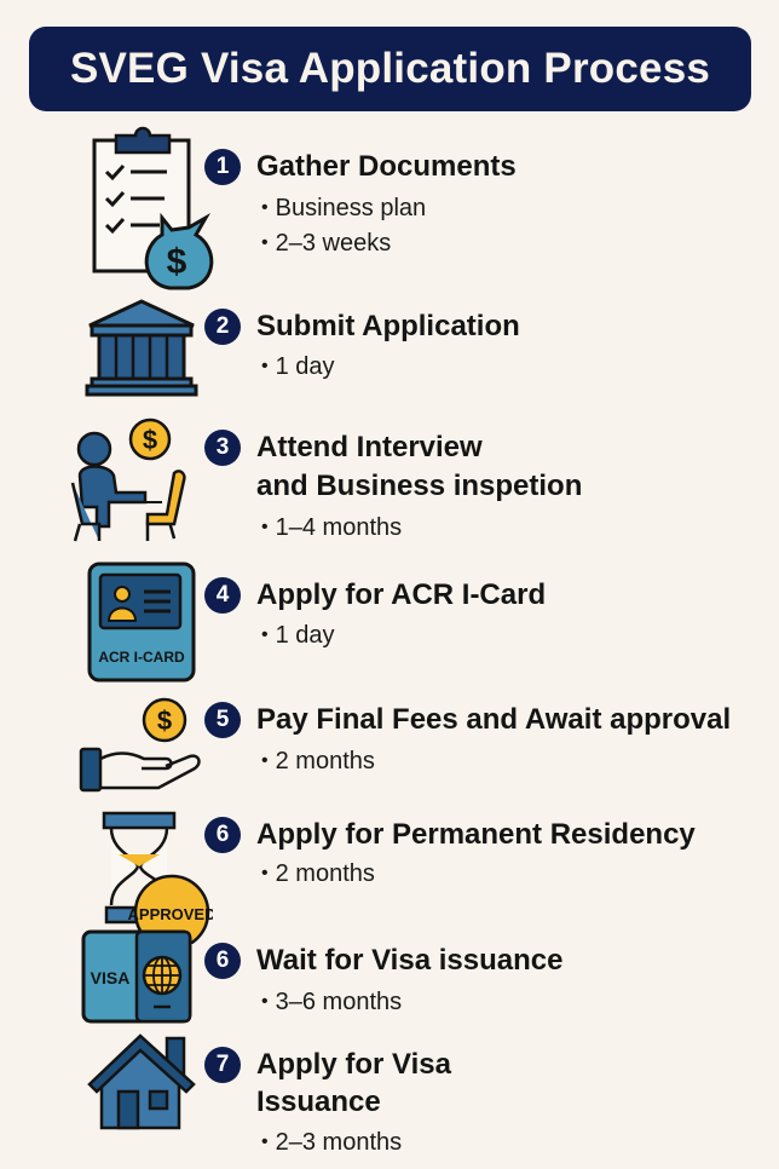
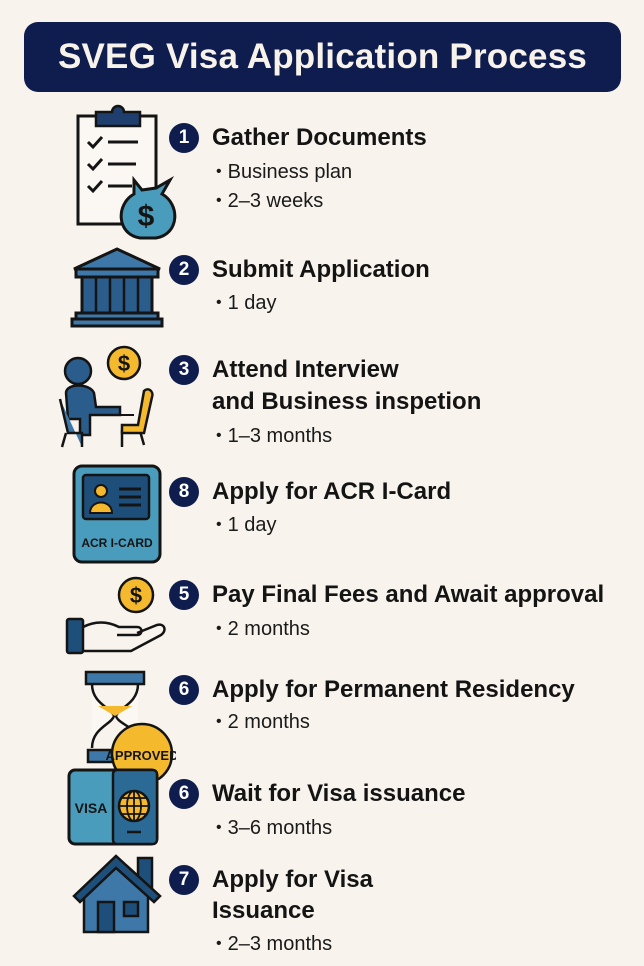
  SVEG Visa Application Process
  $
  1
  Gather Documents
  Business plan
  2–3 weeks
  2
  Submit Application
  1 day
  $
  3
  Attend Interview
  and Business inspetion
- 1–4 months
+ 1–3 months
  ACR I-CARD
- 4
+ 8
  Apply for ACR I-Card
  1 day
  $
  5
  Pay Final Fees and Await approval
  2 months
  APPROVED
  6
  Apply for Permanent Residency
  2 months
  VISA
  6
  Wait for Visa issuance
  3–6 months
  7
  Apply for Visa
  Issuance
  2–3 months
